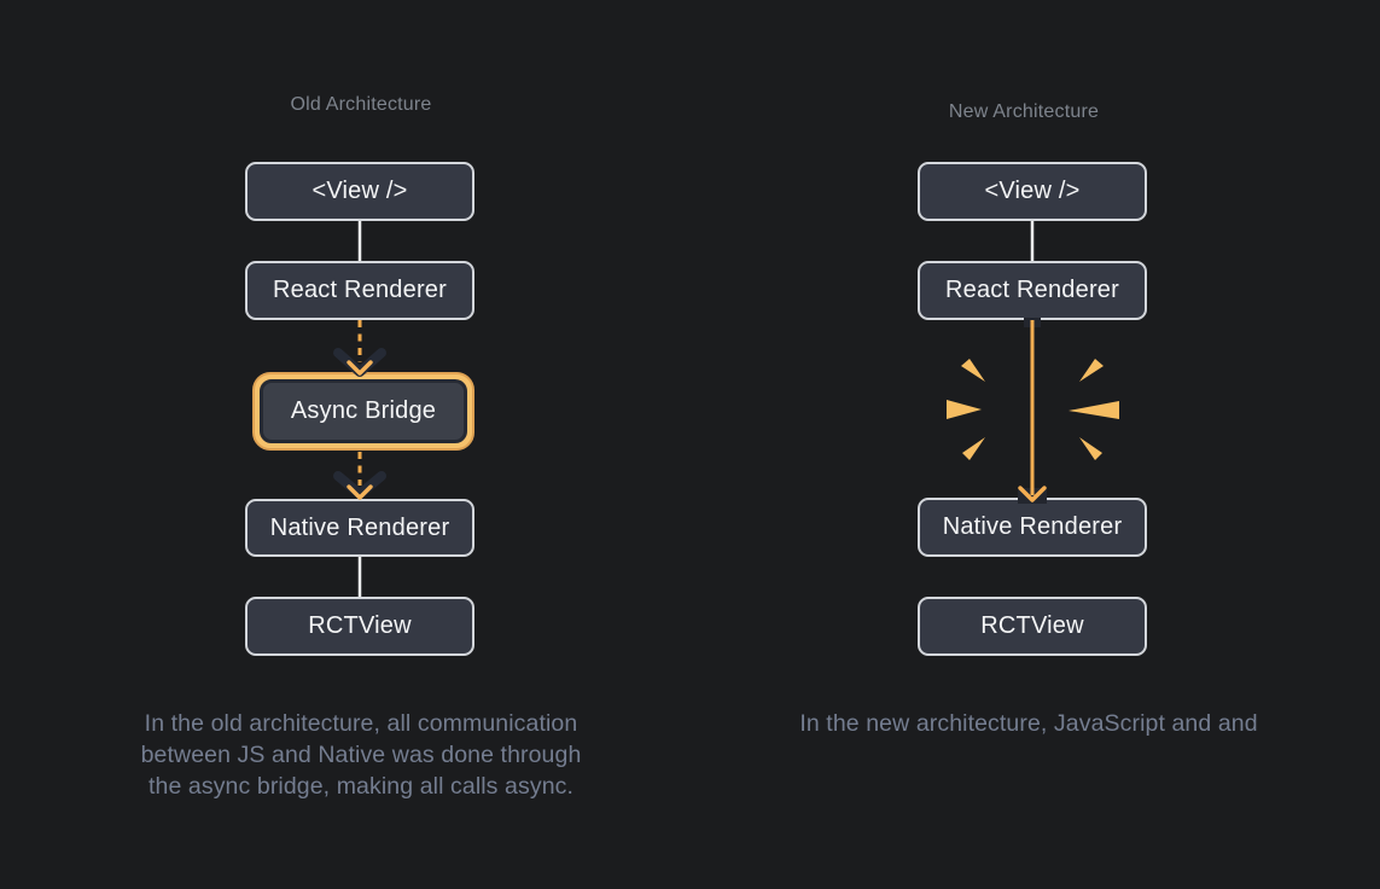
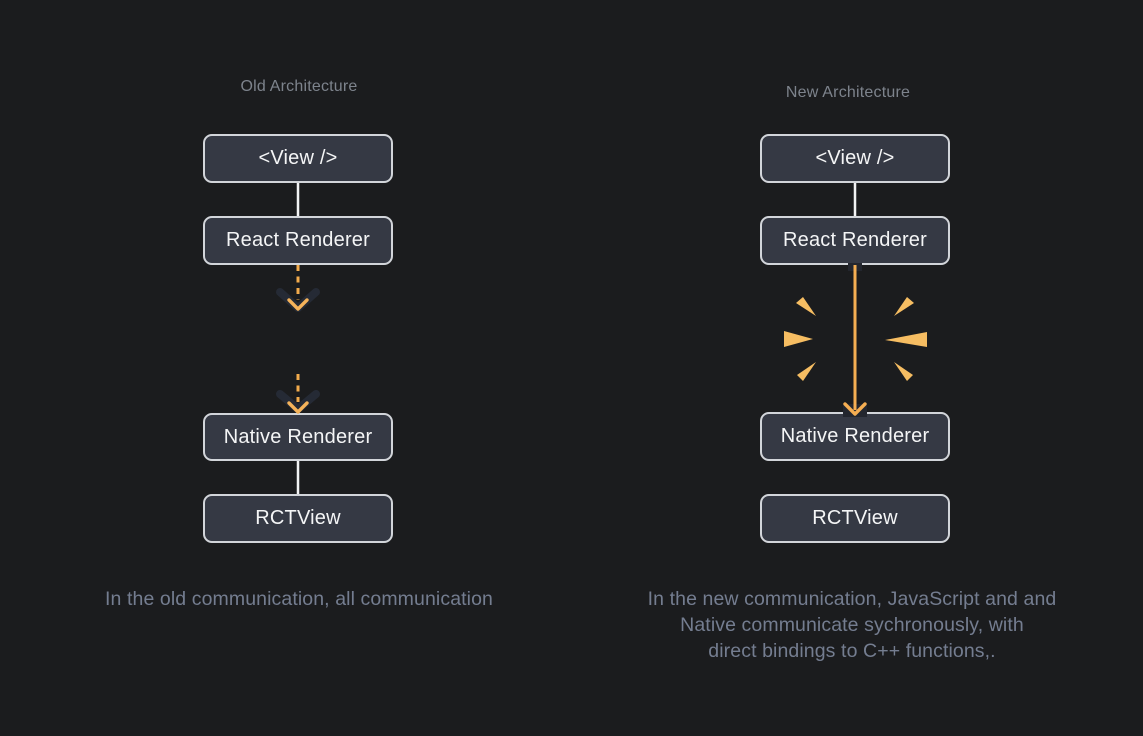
  Old Architecture
  <View />
  React Renderer
- Async Bridge
  Native Renderer
  RCTView
- In the old architecture, all communication
+ In the old communication, all communication
- between JS and Native was done through
- the async bridge, making all calls async.
  New Architecture
  <View />
  React Renderer
  Native Renderer
  RCTView
- In the new architecture, JavaScript and and
+ In the new communication, JavaScript and and
+ Native communicate sychronously, with
+ direct bindings to C++ functions,.
